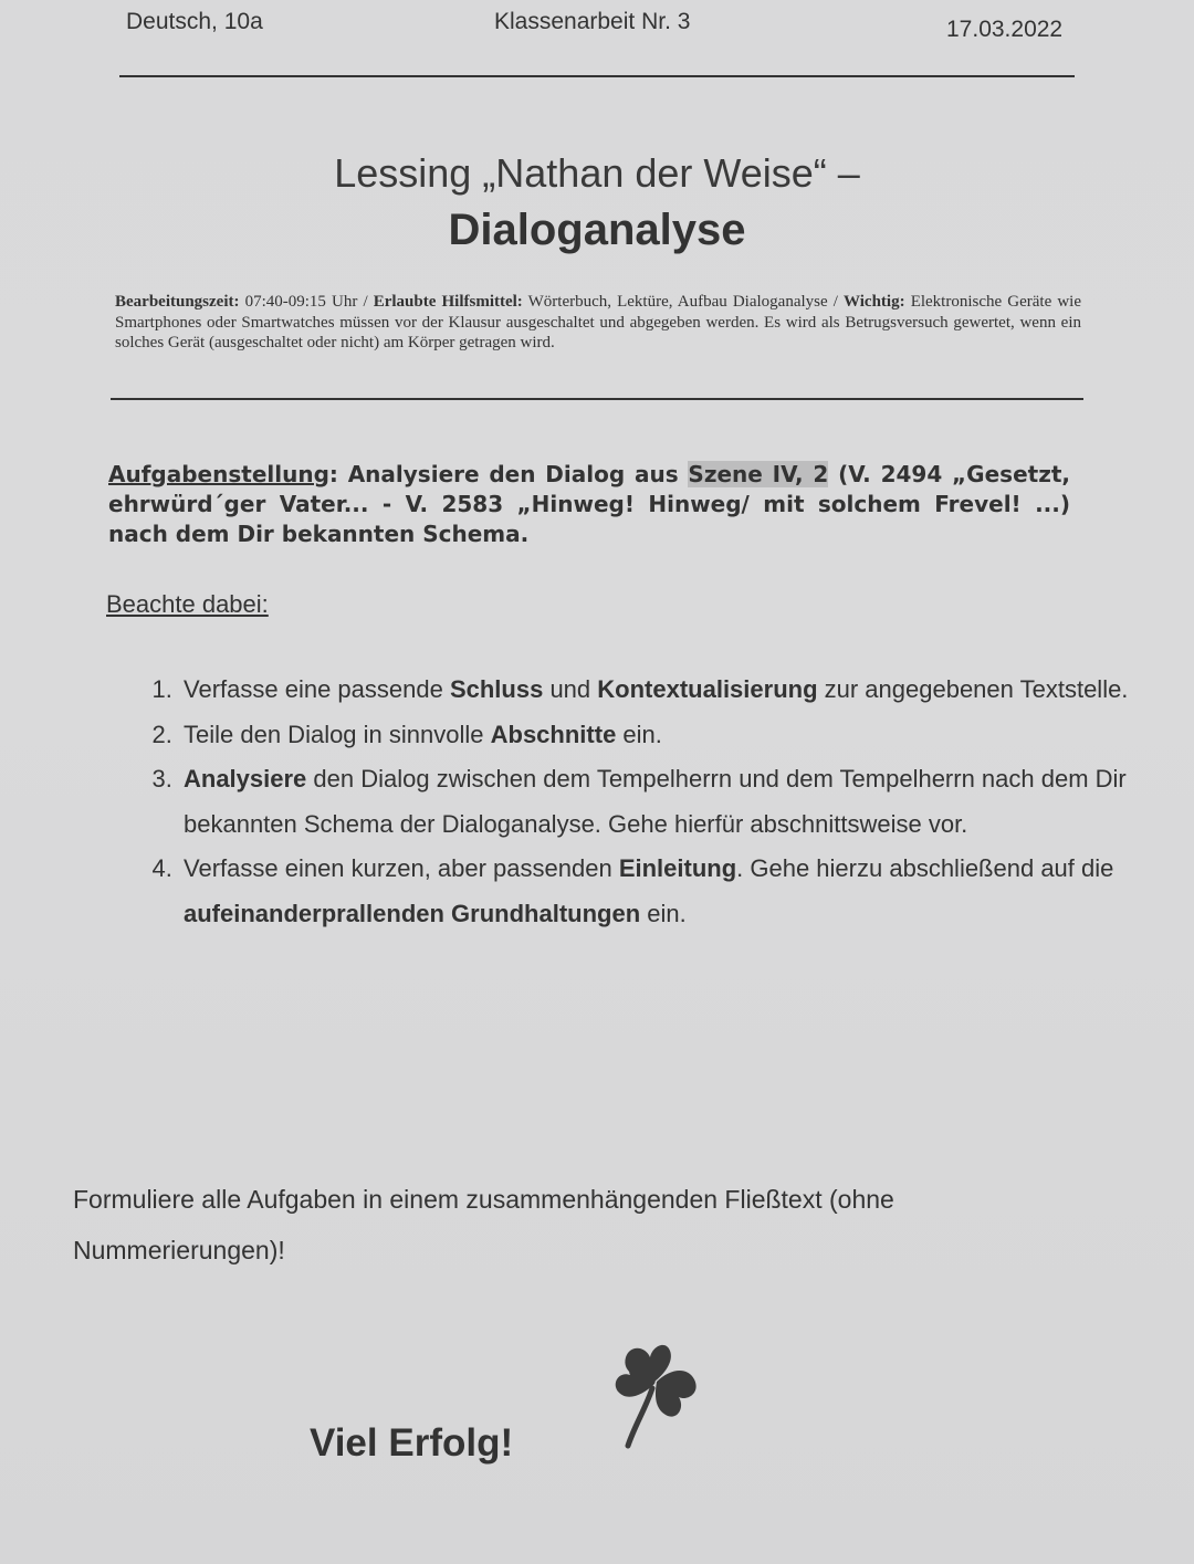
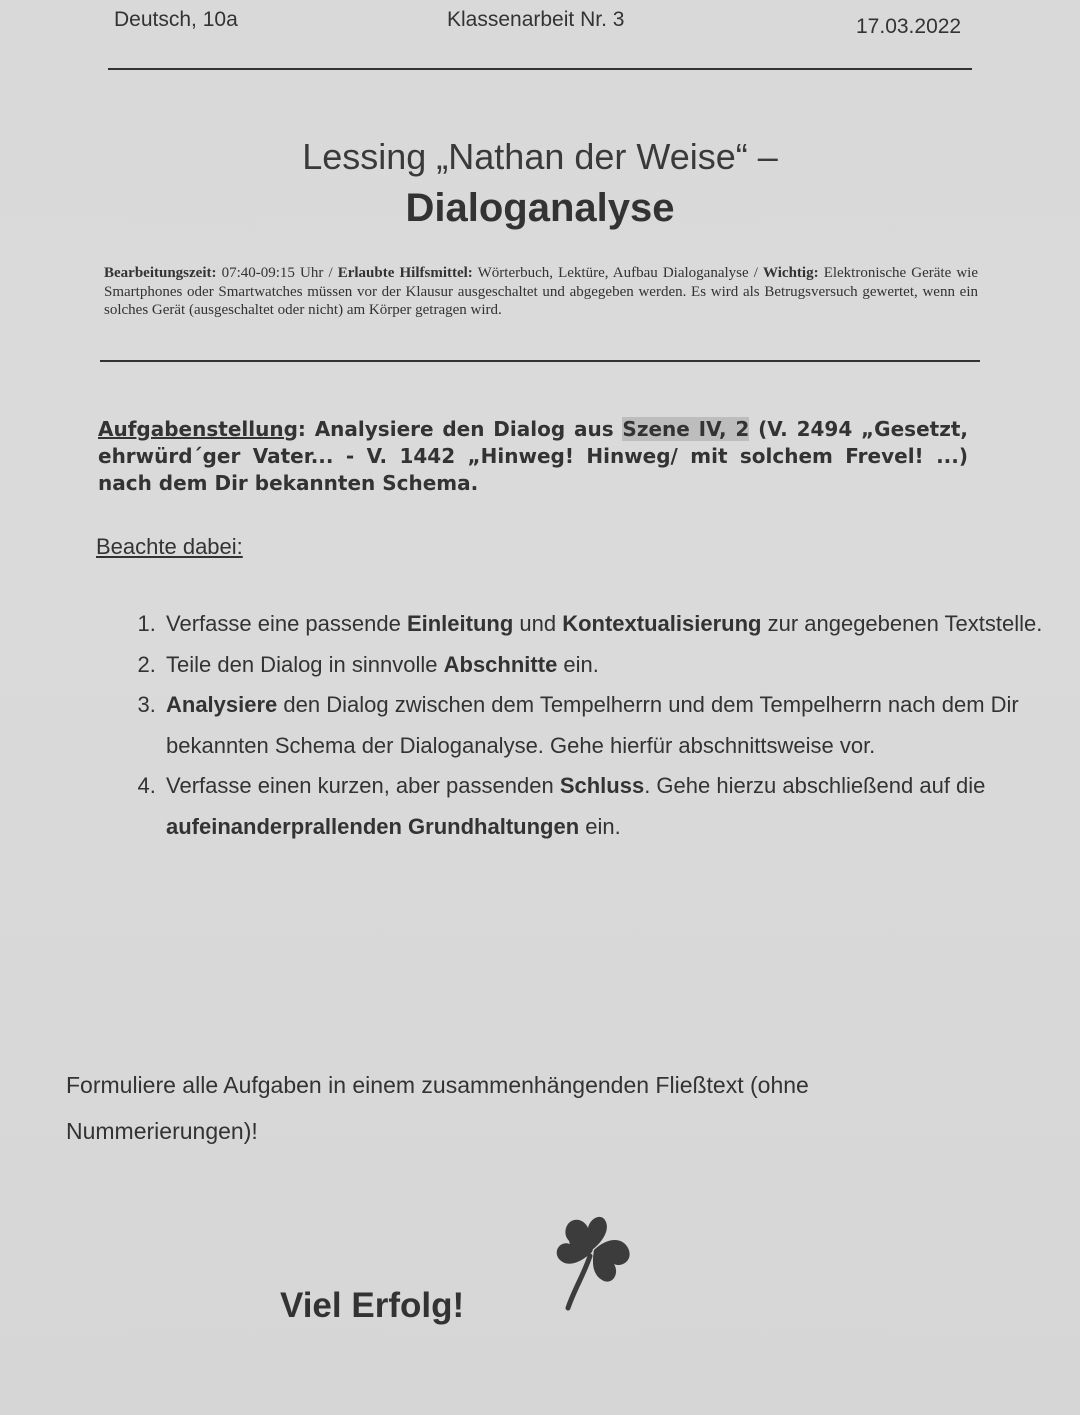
  Deutsch, 10a
  Klassenarbeit Nr. 3
  17.03.2022
  Lessing „Nathan der Weise“ –
  Dialoganalyse
  Bearbeitungszeit: 07:40-09:15 Uhr / Erlaubte Hilfsmittel: Wörterbuch, Lektüre, Aufbau Dialoganalyse / Wichtig: Elektronische Geräte wie Smartphones oder Smartwatches müssen vor der Klausur ausgeschaltet und abgegeben werden. Es wird als Betrugsversuch gewertet, wenn ein solches Gerät (ausgeschaltet oder nicht) am Körper getragen wird.
- Aufgabenstellung: Analysiere den Dialog aus Szene IV, 2 (V. 2494 „Gesetzt, ehrwürd´ger Vater... - V. 2583 „Hinweg! Hinweg/ mit solchem Frevel! ...) nach dem Dir bekannten Schema.
+ Aufgabenstellung: Analysiere den Dialog aus Szene IV, 2 (V. 2494 „Gesetzt, ehrwürd´ger Vater... - V. 1442 „Hinweg! Hinweg/ mit solchem Frevel! ...) nach dem Dir bekannten Schema.
  Beachte dabei:
- Verfasse eine passende Schluss und Kontextualisierung zur angegebenen Textstelle.
+ Verfasse eine passende Einleitung und Kontextualisierung zur angegebenen Textstelle.
  Teile den Dialog in sinnvolle Abschnitte ein.
  Analysiere den Dialog zwischen dem Tempelherrn und dem Tempelherrn nach dem Dir bekannten Schema der Dialoganalyse. Gehe hierfür abschnittsweise vor.
- Verfasse einen kurzen, aber passenden Einleitung. Gehe hierzu abschließend auf die aufeinanderprallenden Grundhaltungen ein.
+ Verfasse einen kurzen, aber passenden Schluss. Gehe hierzu abschließend auf die aufeinanderprallenden Grundhaltungen ein.
  Formuliere alle Aufgaben in einem zusammenhängenden Fließtext (ohne Nummerierungen)!
  Viel Erfolg!
